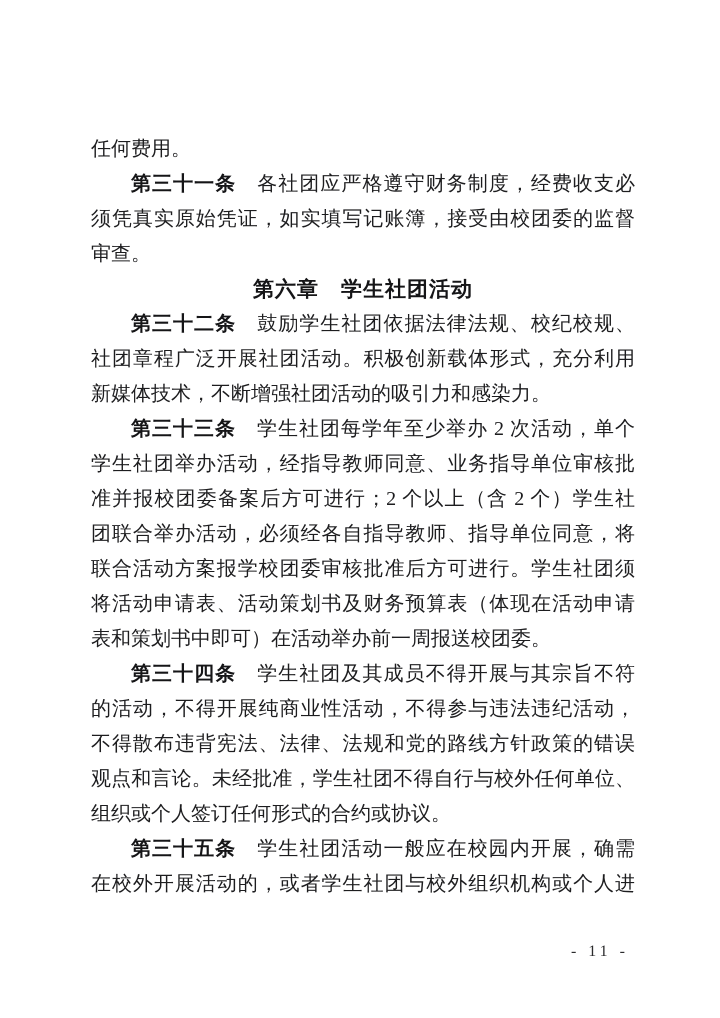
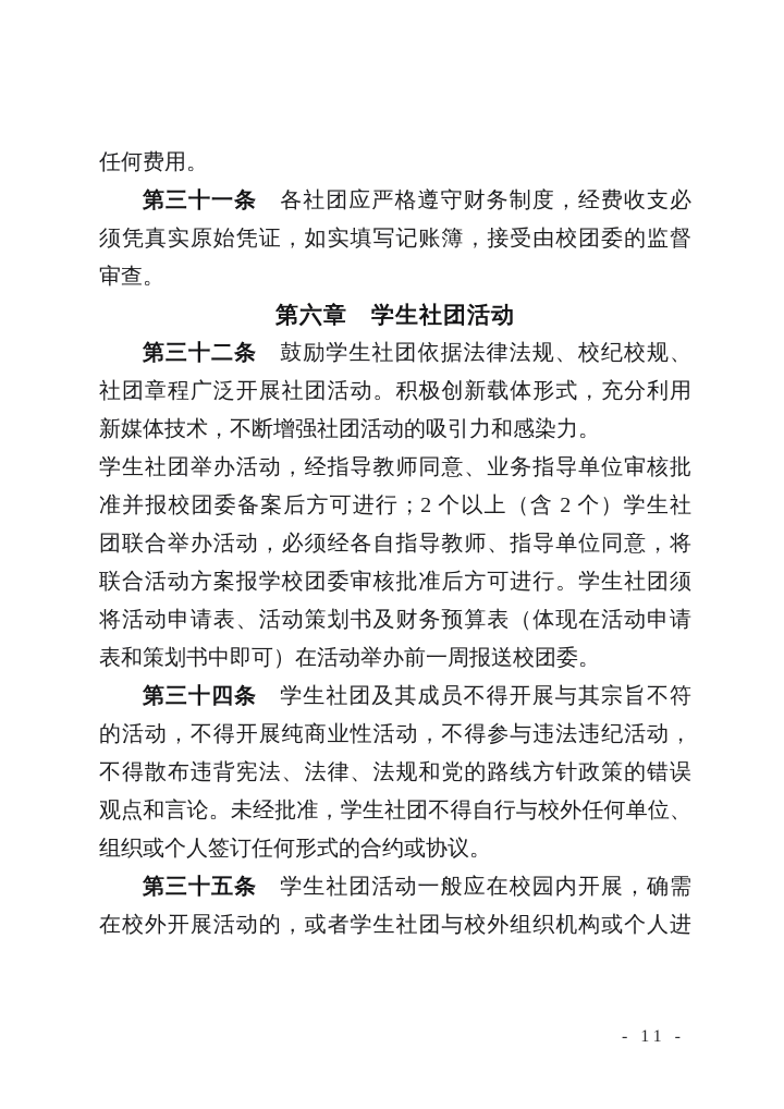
  任何费用。
  第三十一条 各社团应严格遵守财务制度，经费收支必
  须凭真实原始凭证，如实填写记账簿，接受由校团委的监督
  审查。
  第六章 学生社团活动
  第三十二条 鼓励学生社团依据法律法规、校纪校规、
  社团章程广泛开展社团活动。积极创新载体形式，充分利用
  新媒体技术，不断增强社团活动的吸引力和感染力。
- 第三十三条 学生社团每学年至少举办 2 次活动，单个
  学生社团举办活动，经指导教师同意、业务指导单位审核批
  准并报校团委备案后方可进行；2 个以上（含 2 个）学生社
  团联合举办活动，必须经各自指导教师、指导单位同意，将
  联合活动方案报学校团委审核批准后方可进行。学生社团须
  将活动申请表、活动策划书及财务预算表（体现在活动申请
  表和策划书中即可）在活动举办前一周报送校团委。
  第三十四条 学生社团及其成员不得开展与其宗旨不符
  的活动，不得开展纯商业性活动，不得参与违法违纪活动，
  不得散布违背宪法、法律、法规和党的路线方针政策的错误
  观点和言论。未经批准，学生社团不得自行与校外任何单位、
  组织或个人签订任何形式的合约或协议。
  第三十五条 学生社团活动一般应在校园内开展，确需
  在校外开展活动的，或者学生社团与校外组织机构或个人进
  - 11 -
